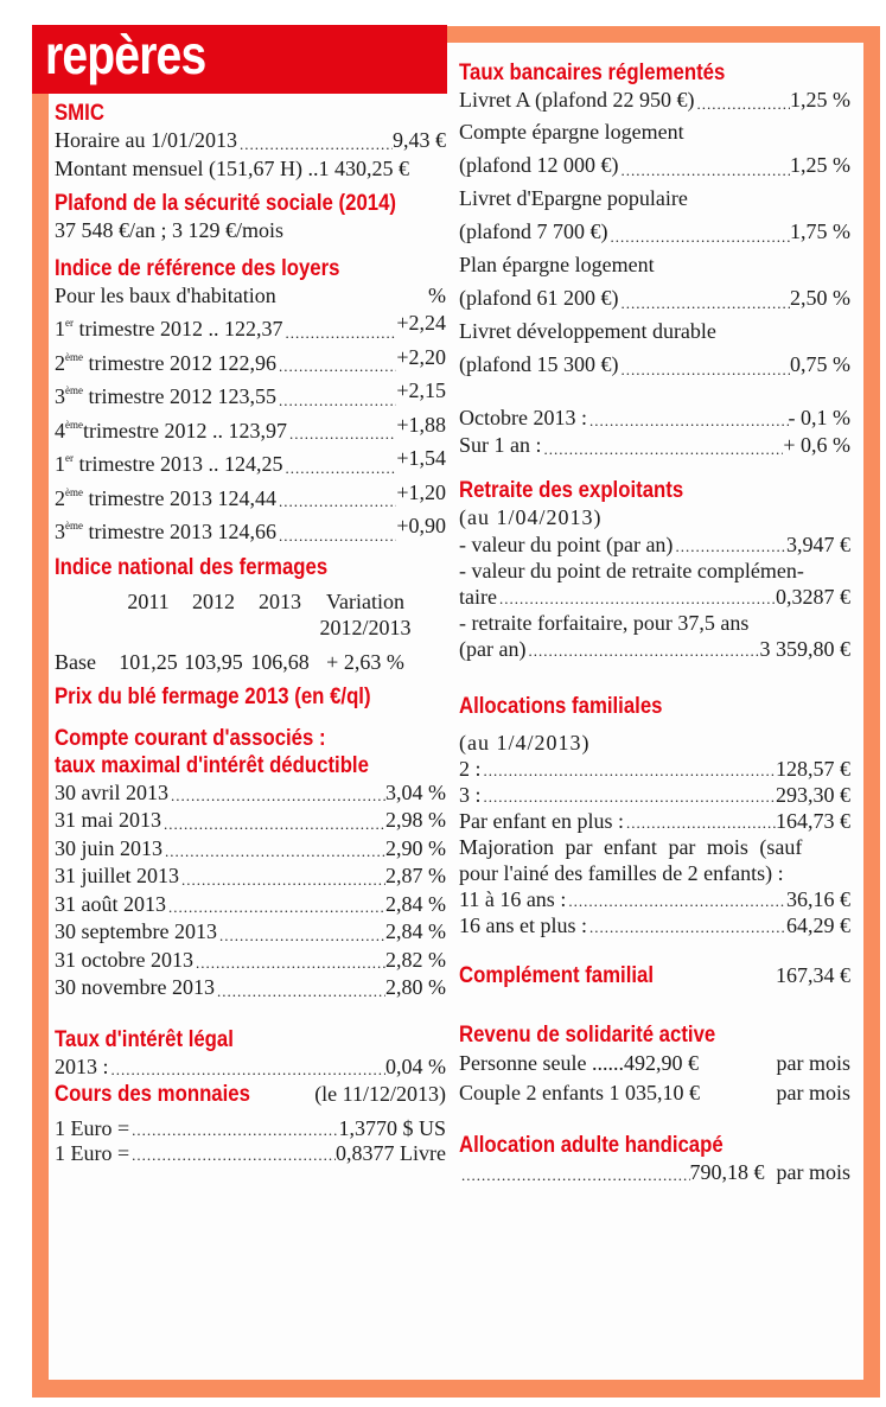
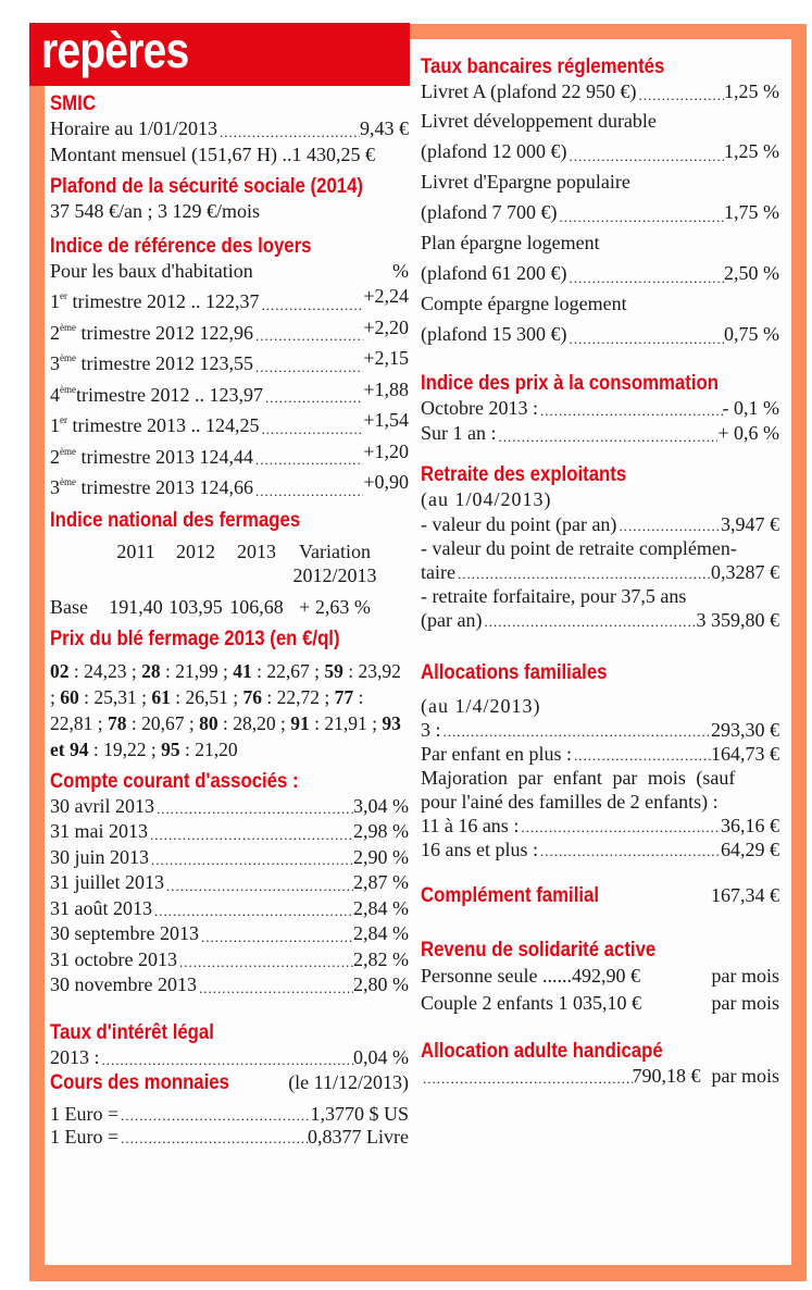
  repères
  SMIC
  Horaire au 1/01/2013
  9,43 €
  Montant mensuel (151,67 H) ..
  1 430,25 €
  Plafond de la sécurité sociale (2014)
  37 548 €/an ; 3 129 €/mois
  Indice de référence des loyers
  Pour les baux d'habitation
  %
  1er trimestre 2012 .. 122,37
  +2,24
  2ème trimestre 2012 122,96
  +2,20
  3ème trimestre 2012 123,55
  +2,15
  4èmetrimestre 2012 .. 123,97
  +1,88
  1er trimestre 2013 .. 124,25
  +1,54
  2ème trimestre 2013 124,44
  +1,20
  3ème trimestre 2013 124,66
  +0,90
  Indice national des fermages
  2011
  2012
  2013
  Variation
  2012/2013
  Base
- 101,25
+ 191,40
  103,95
  106,68
  + 2,63 %
  Prix du blé fermage 2013 (en €/ql)
+ 02 : 24,23 ; 28 : 21,99 ; 41 : 22,67 ; 59 : 23,92 ; 60 : 25,31 ; 61 : 26,51 ; 76 : 22,72 ; 77 : 22,81 ; 78 : 20,67 ; 80 : 28,20 ; 91 : 21,91 ; 93 et 94 : 19,22 ; 95 : 21,20
  Compte courant d'associés :
- taux maximal d'intérêt déductible
  30 avril 2013
  3,04 %
  31 mai 2013
  2,98 %
  30 juin 2013
  2,90 %
  31 juillet 2013
  2,87 %
  31 août 2013
  2,84 %
  30 septembre 2013
  2,84 %
  31 octobre 2013
  2,82 %
  30 novembre 2013
  2,80 %
  Taux d'intérêt légal
  2013 :
  0,04 %
  Cours des monnaies
  (le 11/12/2013)
  1 Euro =
  1,3770 $ US
  1 Euro =
  0,8377 Livre
  Taux bancaires réglementés
  Livret A (plafond 22 950 €)
  1,25 %
- Compte épargne logement
+ Livret développement durable
  (plafond 12 000 €)
  1,25 %
  Livret d'Epargne populaire
  (plafond 7 700 €)
  1,75 %
  Plan épargne logement
  (plafond 61 200 €)
  2,50 %
- Livret développement durable
+ Compte épargne logement
  (plafond 15 300 €)
  0,75 %
+ Indice des prix à la consommation
  Octobre 2013 :
  - 0,1 %
  Sur 1 an :
  + 0,6 %
  Retraite des exploitants
  (au 1/04/2013)
  - valeur du point (par an)
  3,947 €
  - valeur du point de retraite complémen-
  taire
  0,3287 €
  - retraite forfaitaire, pour 37,5 ans
  (par an)
  3 359,80 €
  Allocations familiales
  (au 1/4/2013)
- 2 :
- 128,57 €
  3 :
  293,30 €
  Par enfant en plus :
  164,73 €
  Majoration par enfant par mois (sauf
  pour l'ainé des familles de 2 enfants) :
  11 à 16 ans :
  36,16 €
  16 ans et plus :
  64,29 €
  Complément familial
  167,34 €
  Revenu de solidarité active
  Personne seule ......492,90 €
  par mois
  Couple 2 enfants 1 035,10 €
  par mois
  Allocation adulte handicapé
  790,18 €
  par mois
